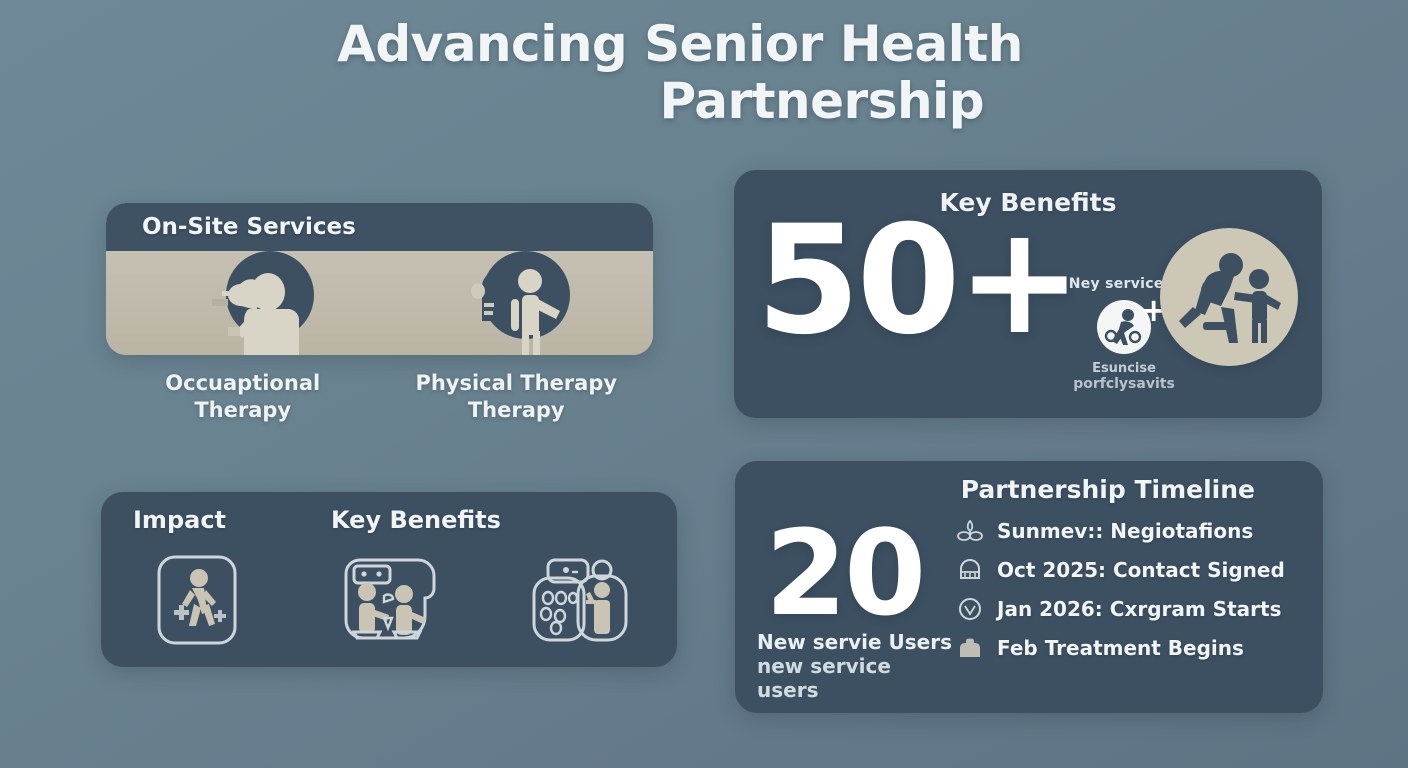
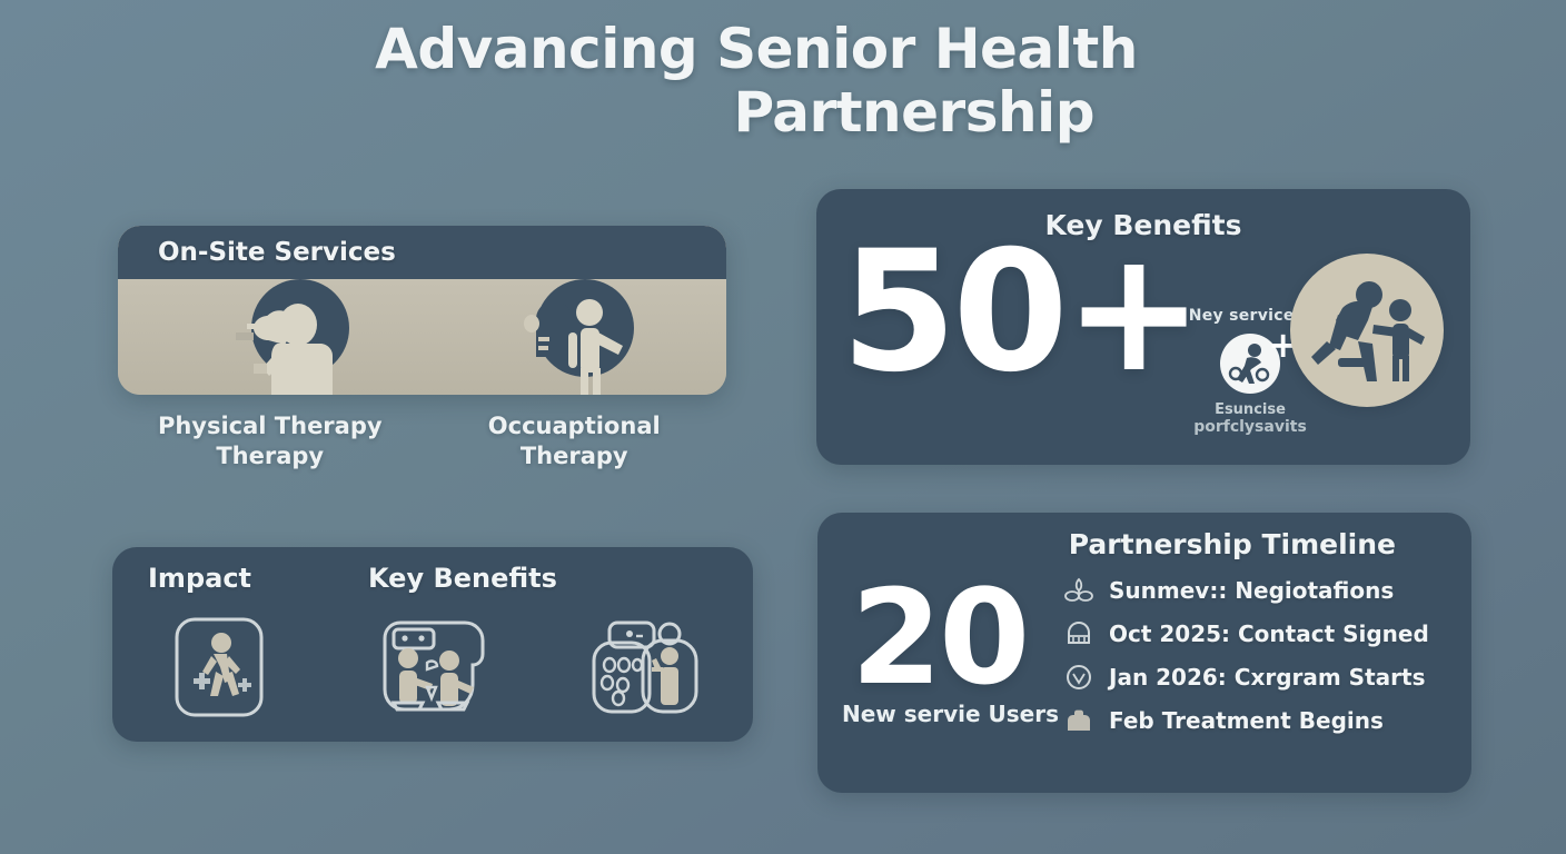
  Advancing Senior Health
  Partnership
  On-Site Services
- Occuaptional
+ Physical Therapy
  Therapy
- Physical Therapy
+ Occuaptional
  Therapy
  Key Benefits
  50+
  Ney service
  +
  Esuncise
  porfclysavits
  Impact
  Key Benefits
  Partnership Timeline
  20
  New servie Users
- new service users
  Sunmev:: Negiotafions
  Oct 2025: Contact Signed
  Jan 2026: Cxrgram Starts
  Feb Treatment Begins
